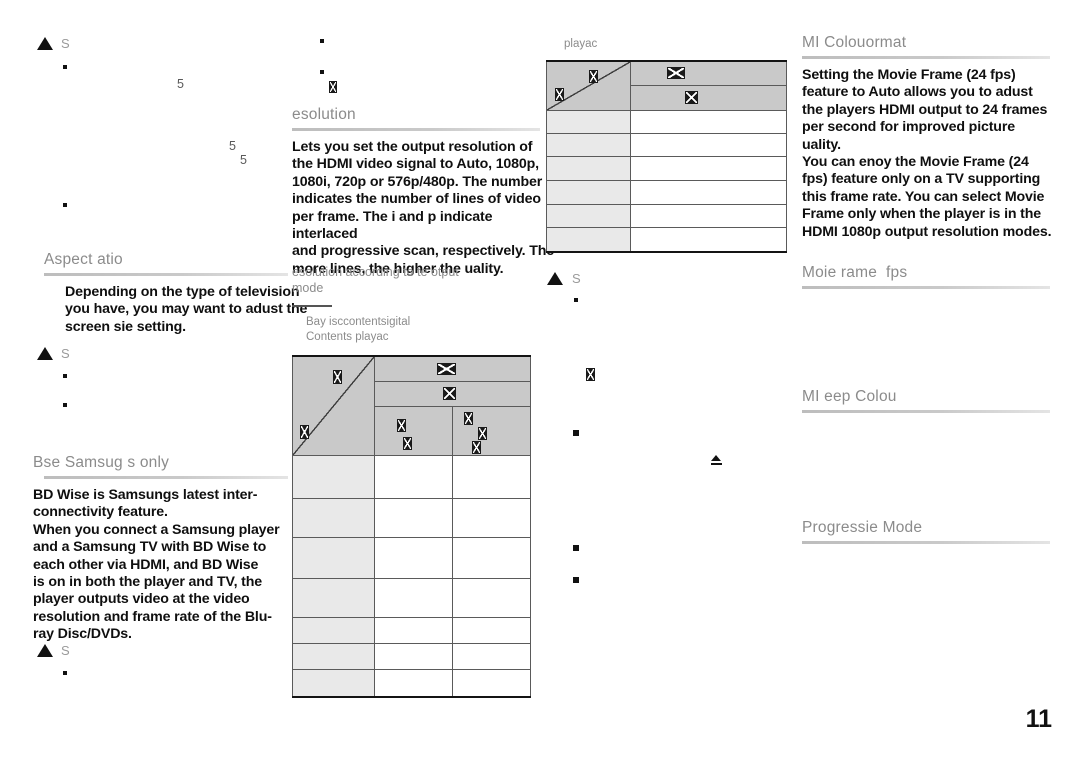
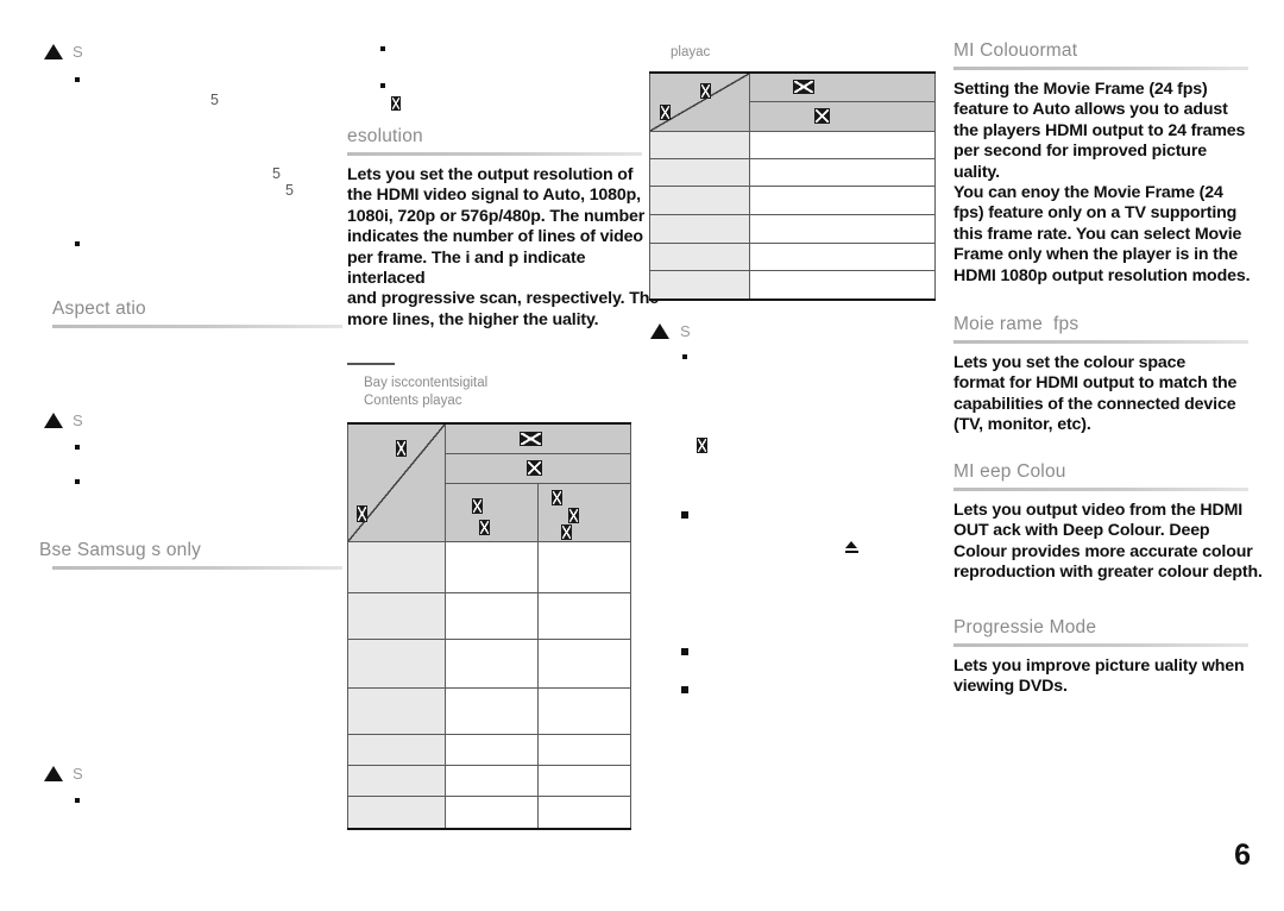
  S
  5
  5
  5
  Aspect atio
- Depending on the type of television
- you have, you may want to adust the
- screen sie setting.
  S
  Bse Samsug s only
- BD Wise is Samsungs latest inter-
- connectivity feature.
- When you connect a Samsung player
- and a Samsung TV with BD Wise to
- each other via HDMI, and BD Wise
- is on in both the player and TV, the
- player outputs video at the video
- resolution and frame rate of the Blu-
- ray Disc/DVDs.
  S
  esolution
  Lets you set the output resolution of
  the HDMI video signal to Auto, 1080p,
  1080i, 720p or 576p/480p. The number
  indicates the number of lines of video
  per frame. The i and p indicate interlaced
  and progressive scan, respectively. Th
  more lines, the higher the uality.
- esolution according to te otput
- mode
  Bay isccontentsigital
  Contents playac
  playac
  S
  MI Colouormat
  Setting the Movie Frame (24 fps)
  feature to Auto allows you to adust
  the players HDMI output to 24 frames
  per second for improved picture
  uality.
  You can enoy the Movie Frame (24
  fps) feature only on a TV supporting
  this frame rate. You can select Movie
  Frame only when the player is in the
  HDMI 1080p output resolution modes.
  Moie rame fps
+ Lets you set the colour space
+ format for HDMI output to match the
+ capabilities of the connected device
+ (TV, monitor, etc).
  MI eep Colou
+ Lets you output video from the HDMI
+ OUT ack with Deep Colour. Deep
+ Colour provides more accurate colour
+ reproduction with greater colour depth.
  Progressie Mode
+ Lets you improve picture uality when
+ viewing DVDs.
- 11
+ 6
